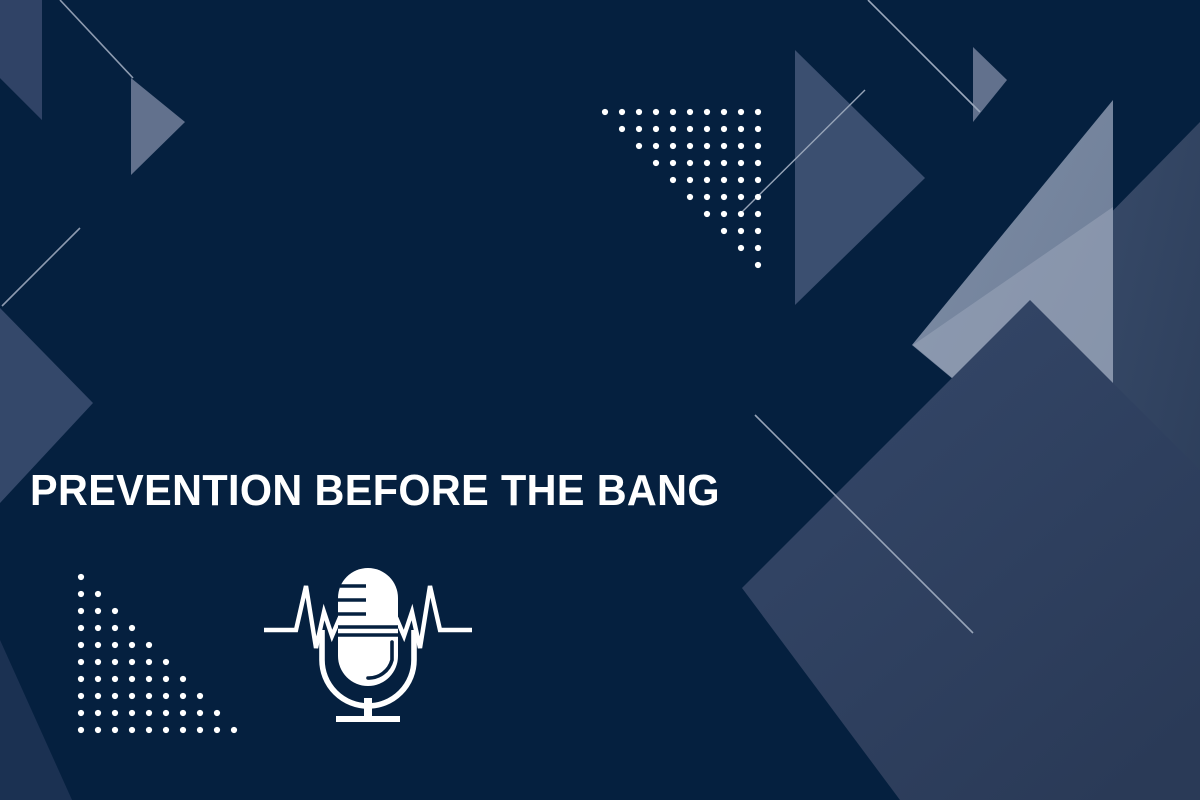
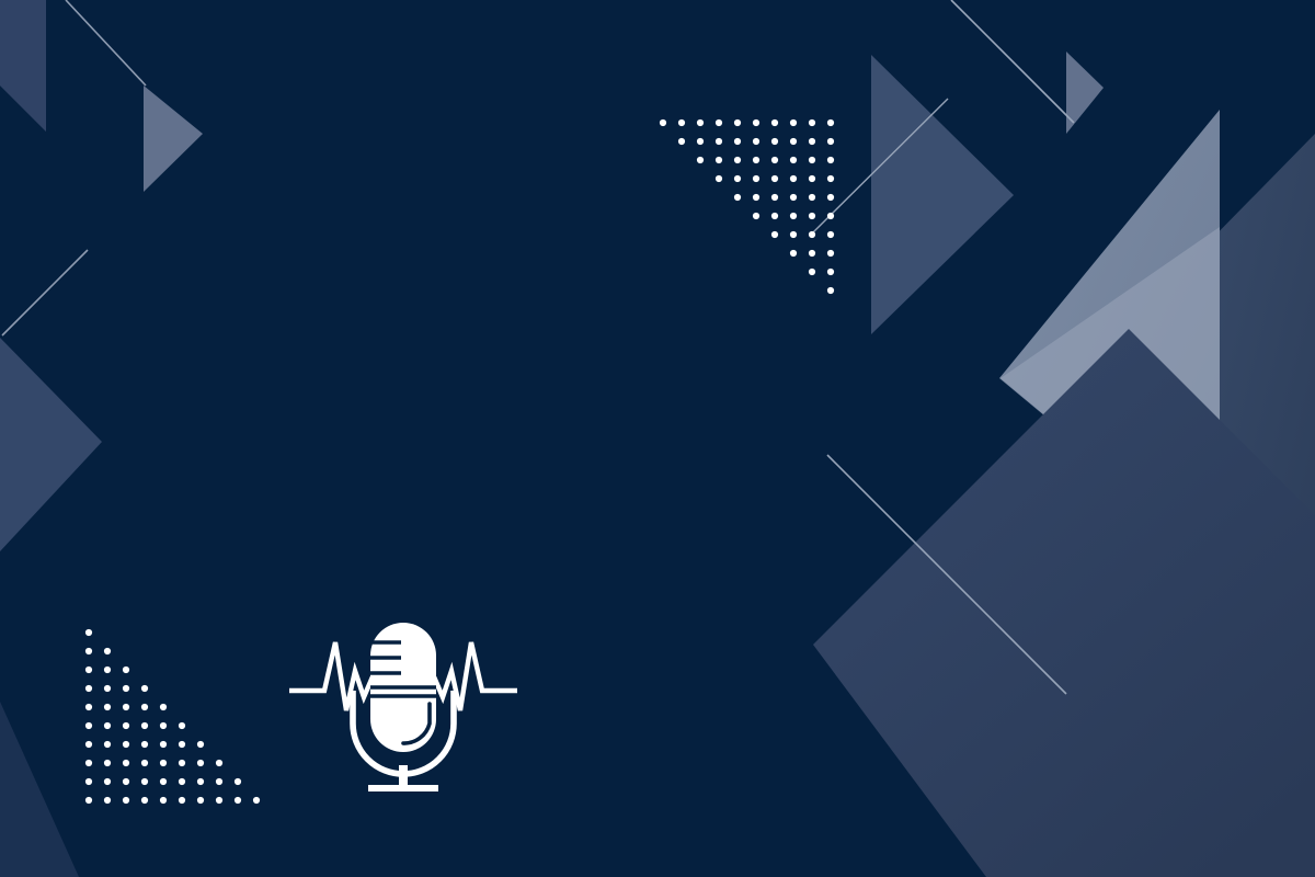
- PREVENTION BEFORE THE BANG
